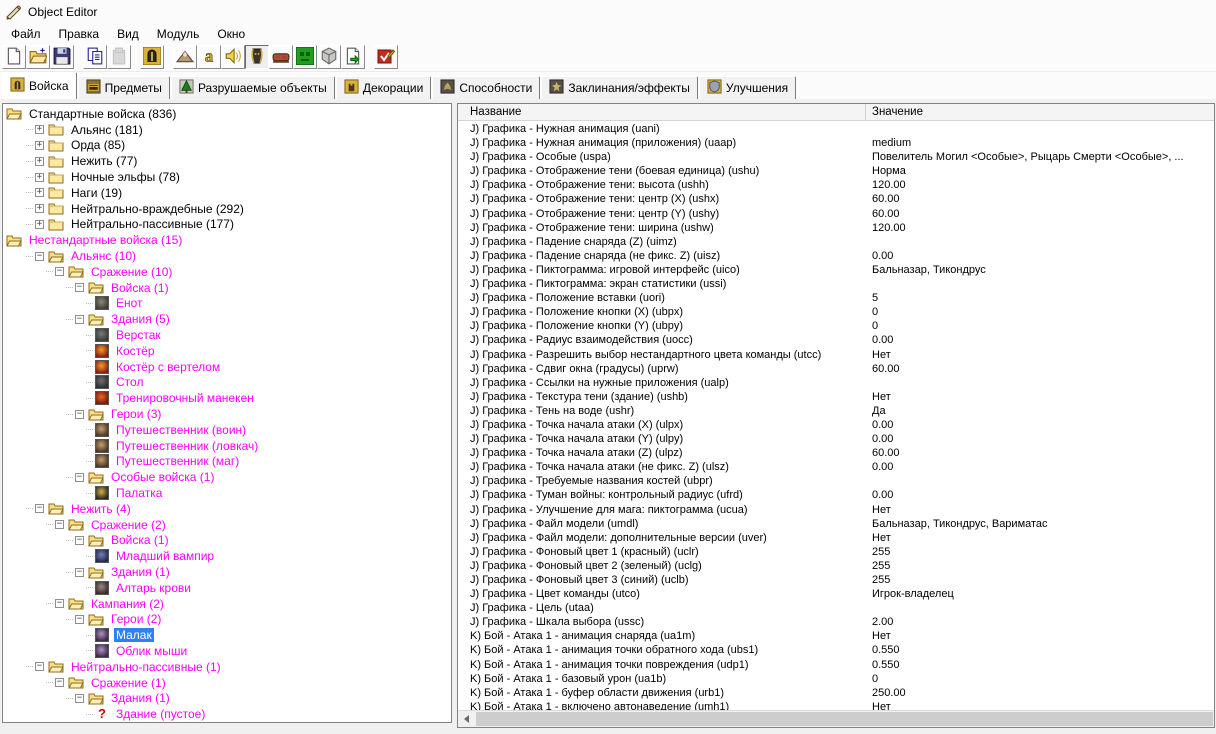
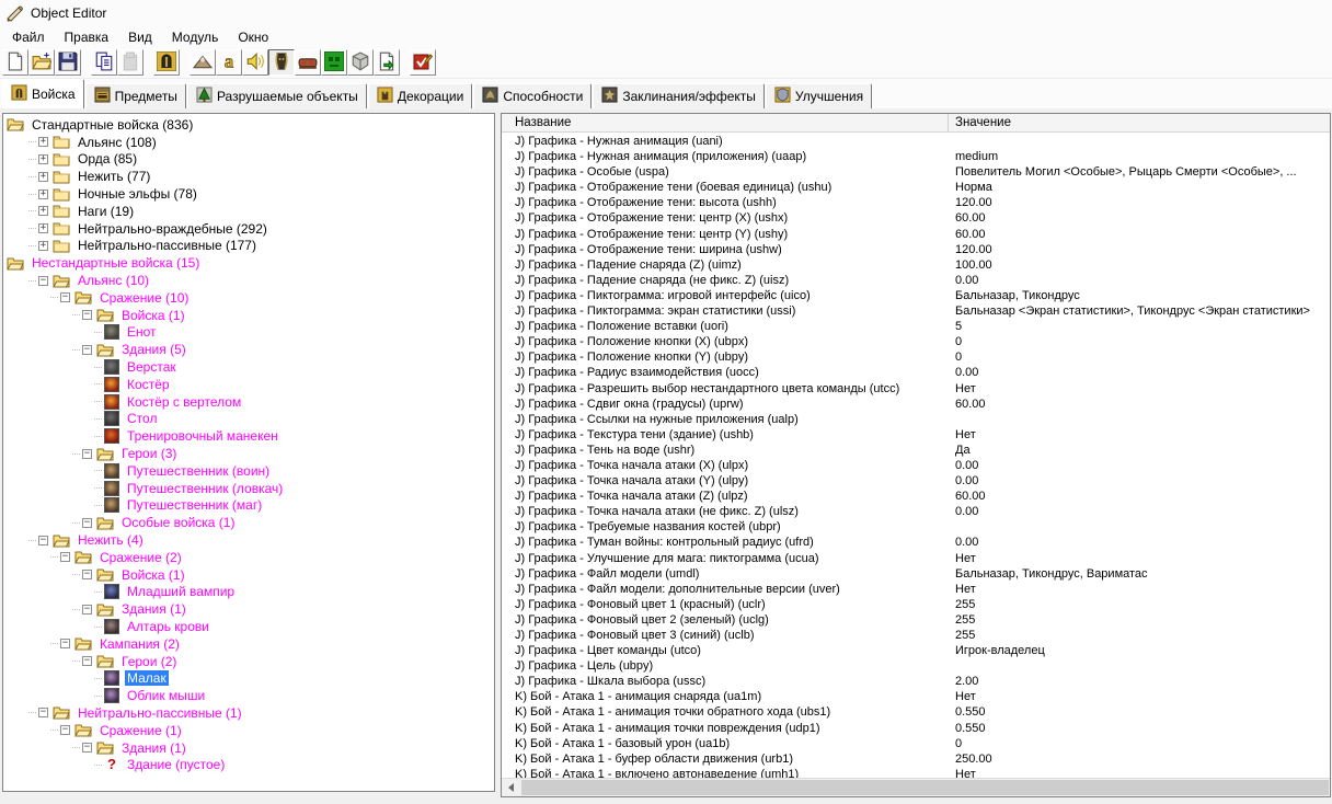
  Object Editor
  Файл
  Правка
  Вид
  Модуль
  Окно
  a
  Войска
  Предметы
  Разрушаемые объекты
  Декорации
  Способности
  Заклинания/эффекты
  Улучшения
  Стандартные войска (836)
  +
- Альянс (181)
+ Альянс (108)
  +
  Орда (85)
  +
  Нежить (77)
  +
  Ночные эльфы (78)
  +
  Наги (19)
  +
  Нейтрально-враждебные (292)
  +
  Нейтрально-пассивные (177)
  Нестандартные войска (15)
  −
  Альянс (10)
  −
  Сражение (10)
  −
  Войска (1)
  Енот
  −
  Здания (5)
  Верстак
  Костёр
  Костёр с вертелом
  Стол
  Тренировочный манекен
  −
  Герои (3)
  Путешественник (воин)
  Путешественник (ловкач)
  Путешественник (маг)
  −
  Особые войска (1)
- Палатка
  −
  Нежить (4)
  −
  Сражение (2)
  −
  Войска (1)
  Младший вампир
  −
  Здания (1)
  Алтарь крови
  −
  Кампания (2)
  −
  Герои (2)
  Малак
  Облик мыши
  −
  Нейтрально-пассивные (1)
  −
  Сражение (1)
  −
  Здания (1)
  ?
  Здание (пустое)
  Название
  Значение
  J) Графика - Нужная анимация (uani)
  J) Графика - Нужная анимация (приложения) (uaap)
  medium
  J) Графика - Особые (uspa)
  Повелитель Могил <Особые>, Рыцарь Смерти <Особые>, ...
  J) Графика - Отображение тени (боевая единица) (ushu)
  Норма
  J) Графика - Отображение тени: высота (ushh)
  120.00
  J) Графика - Отображение тени: центр (X) (ushx)
  60.00
  J) Графика - Отображение тени: центр (Y) (ushy)
  60.00
  J) Графика - Отображение тени: ширина (ushw)
  120.00
  J) Графика - Падение снаряда (Z) (uimz)
+ 100.00
  J) Графика - Падение снаряда (не фикс. Z) (uisz)
  0.00
  J) Графика - Пиктограмма: игровой интерфейс (uico)
  Бальназар, Тикондрус
  J) Графика - Пиктограмма: экран статистики (ussi)
+ Бальназар <Экран статистики>, Тикондрус <Экран статистики>
  J) Графика - Положение вставки (uori)
  5
  J) Графика - Положение кнопки (X) (ubpx)
  0
  J) Графика - Положение кнопки (Y) (ubpy)
  0
  J) Графика - Радиус взаимодействия (uocc)
  0.00
  J) Графика - Разрешить выбор нестандартного цвета команды (utcc)
  Нет
  J) Графика - Сдвиг окна (градусы) (uprw)
  60.00
  J) Графика - Ссылки на нужные приложения (ualp)
  J) Графика - Текстура тени (здание) (ushb)
  Нет
  J) Графика - Тень на воде (ushr)
  Да
  J) Графика - Точка начала атаки (X) (ulpx)
  0.00
  J) Графика - Точка начала атаки (Y) (ulpy)
  0.00
  J) Графика - Точка начала атаки (Z) (ulpz)
  60.00
  J) Графика - Точка начала атаки (не фикс. Z) (ulsz)
  0.00
  J) Графика - Требуемые названия костей (ubpr)
  J) Графика - Туман войны: контрольный радиус (ufrd)
  0.00
  J) Графика - Улучшение для мага: пиктограмма (ucua)
  Нет
  J) Графика - Файл модели (umdl)
  Бальназар, Тикондрус, Вариматас
  J) Графика - Файл модели: дополнительные версии (uver)
  Нет
  J) Графика - Фоновый цвет 1 (красный) (uclr)
  255
  J) Графика - Фоновый цвет 2 (зеленый) (uclg)
  255
  J) Графика - Фоновый цвет 3 (синий) (uclb)
  255
  J) Графика - Цвет команды (utco)
  Игрок-владелец
- J) Графика - Цель (utaa)
+ J) Графика - Цель (ubpy)
  J) Графика - Шкала выбора (ussc)
  2.00
  K) Бой - Атака 1 - анимация снаряда (ua1m)
  Нет
  K) Бой - Атака 1 - анимация точки обратного хода (ubs1)
  0.550
  K) Бой - Атака 1 - анимация точки повреждения (udp1)
  0.550
  K) Бой - Атака 1 - базовый урон (ua1b)
  0
  K) Бой - Атака 1 - буфер области движения (urb1)
  250.00
  K) Бой - Атака 1 - включено автонаведение (umh1)
  Нет
